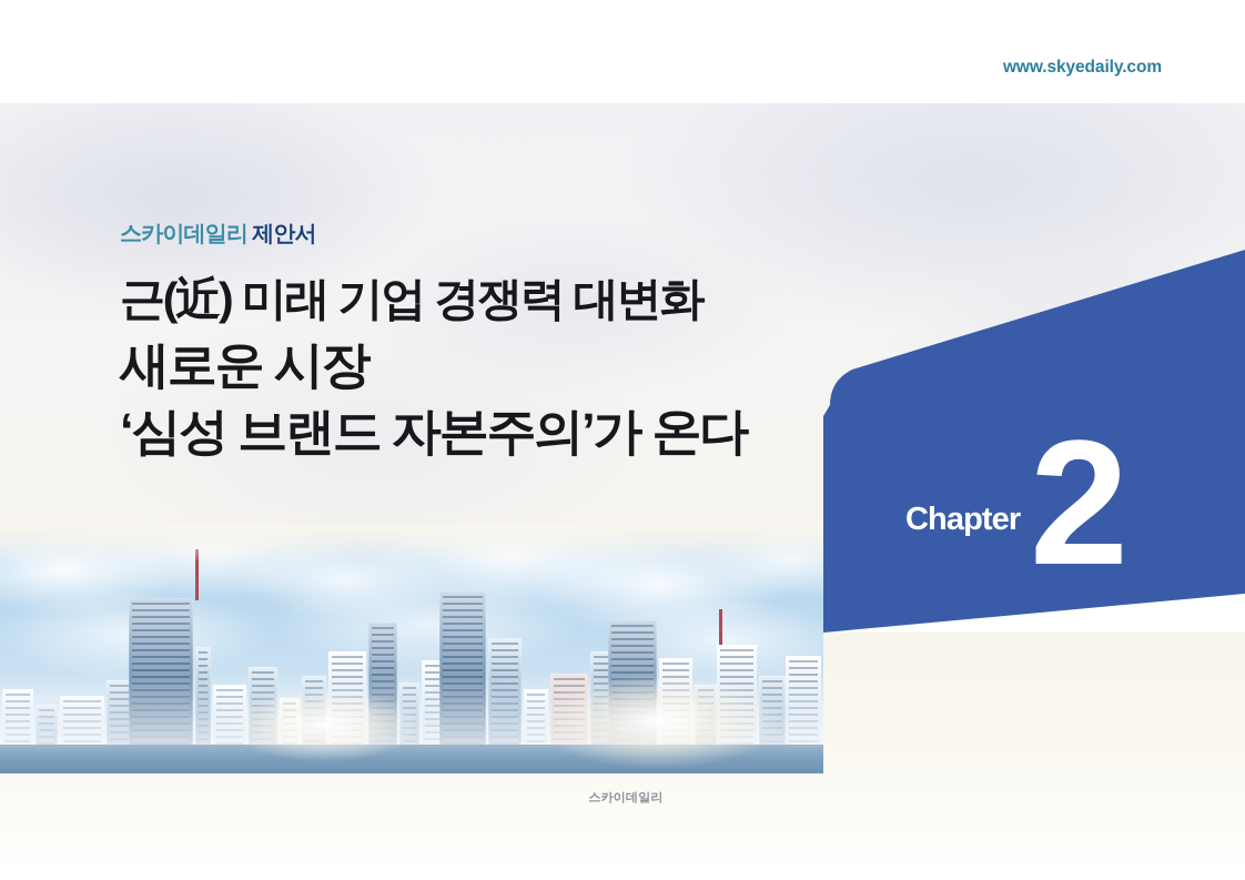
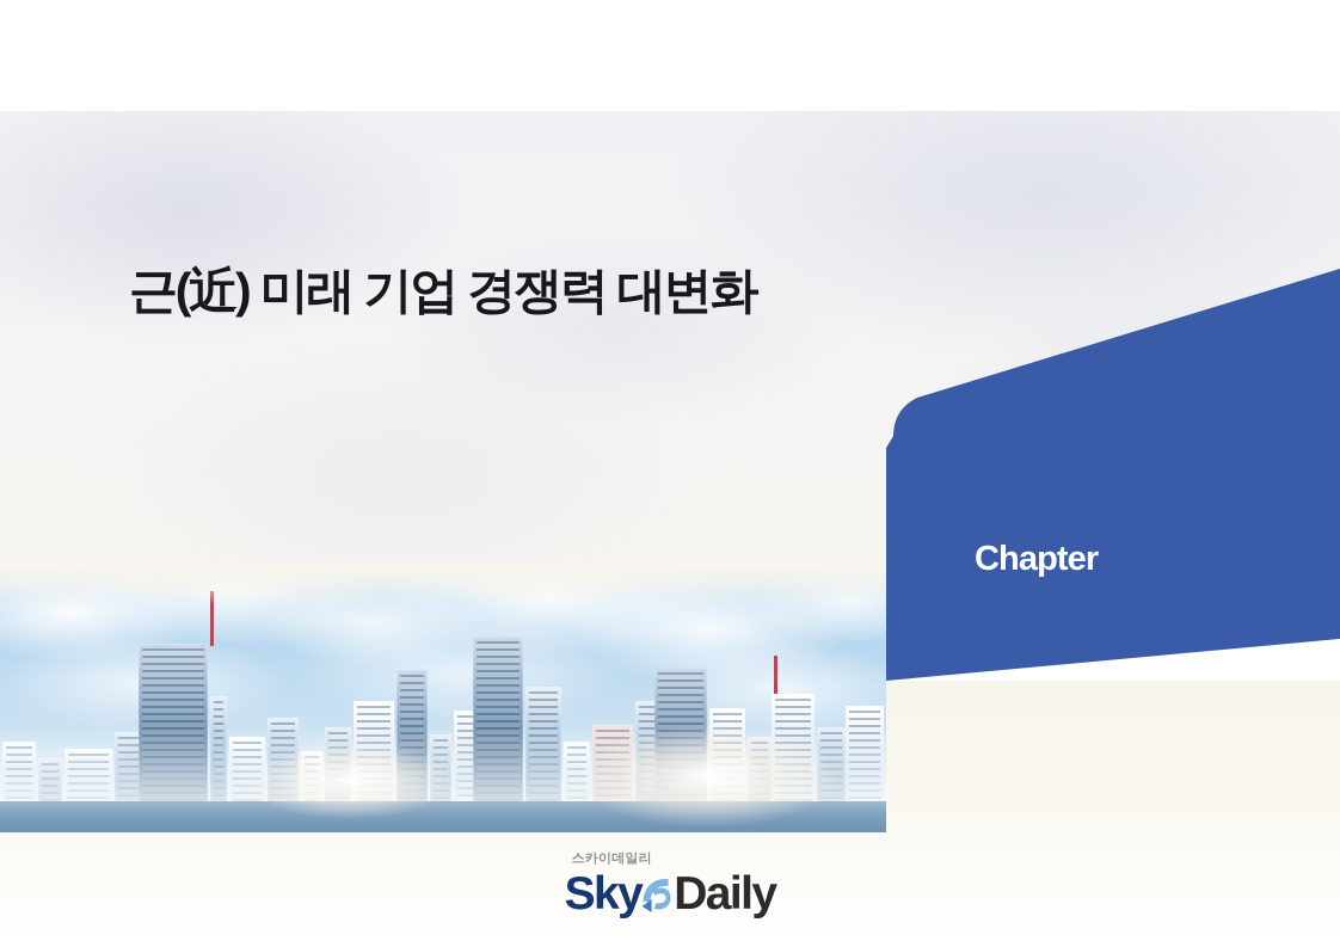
  Chapter
- 2
- www.skyedaily.com
- 스카이데일리 제안서
  근(近) 미래 기업 경쟁력 대변화
- 새로운 시장
- ‘심성 브랜드 자본주의’가 온다
  스카이데일리
+ Sky
+ Daily
